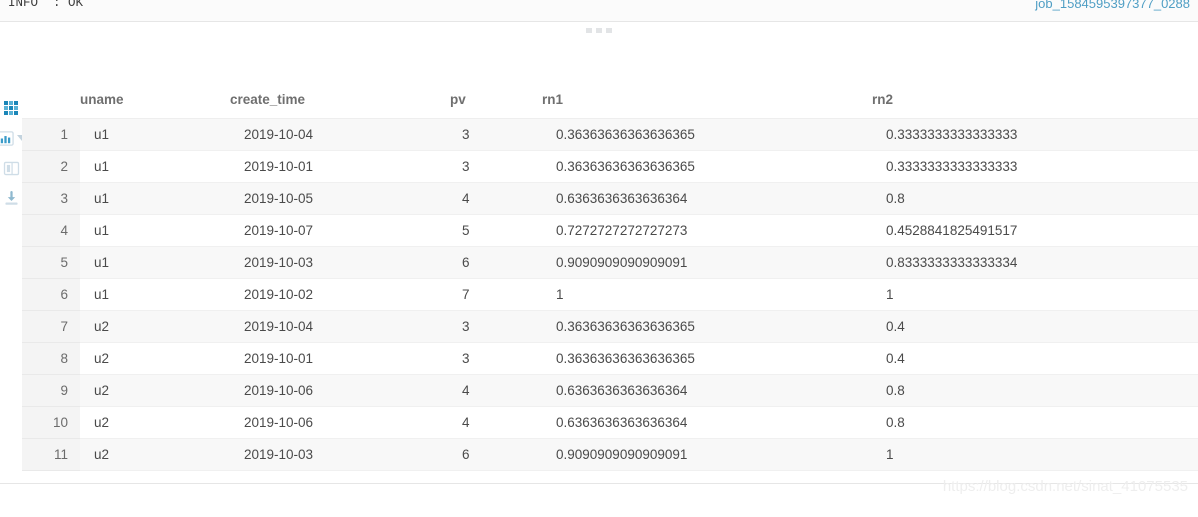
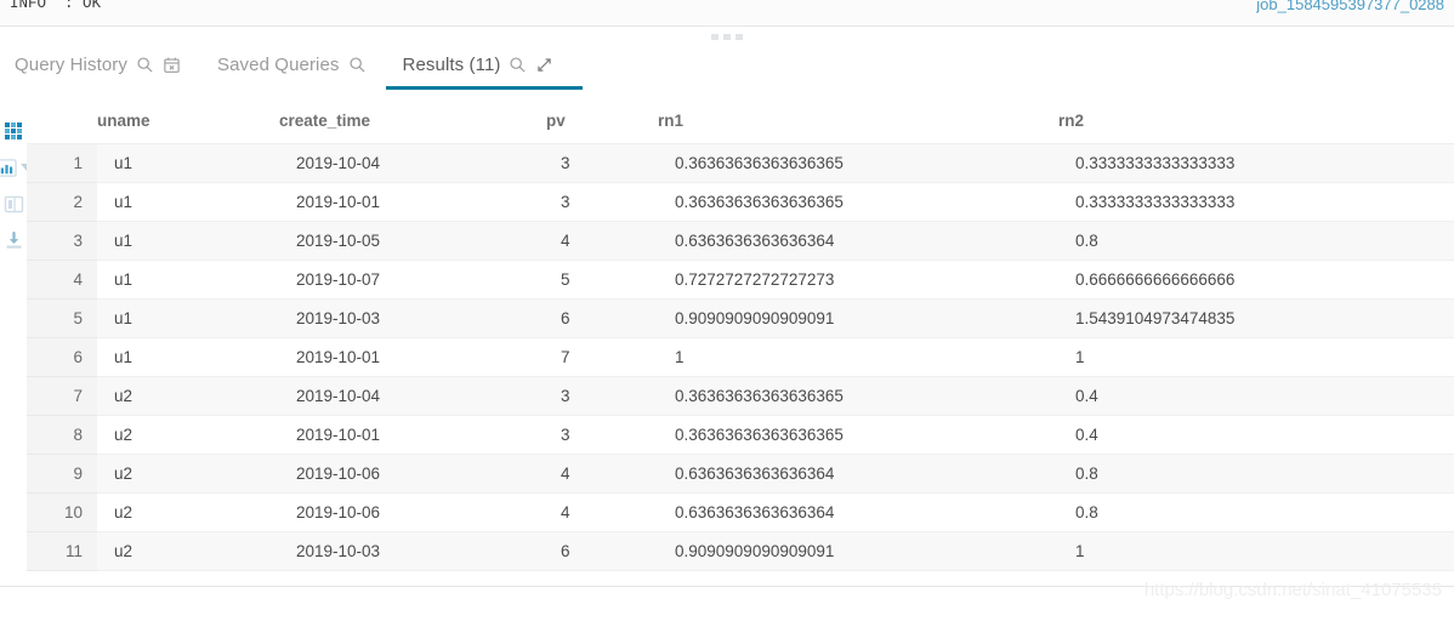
  INFO : OK
  job_1584595397377_0288
+ Query History
+ Saved Queries
+ Results (11)
  	uname	create_time	pv	rn1	rn2
  1	u1	2019-10-04	3	0.36363636363636365	0.3333333333333333
  2	u1	2019-10-01	3	0.36363636363636365	0.3333333333333333
  3	u1	2019-10-05	4	0.6363636363636364	0.8
- 4	u1	2019-10-07	5	0.7272727272727273	0.4528841825491517
+ 4	u1	2019-10-07	5	0.7272727272727273	0.6666666666666666
- 5	u1	2019-10-03	6	0.9090909090909091	0.8333333333333334
+ 5	u1	2019-10-03	6	0.9090909090909091	1.5439104973474835
- 6	u1	2019-10-02	7	1	1
+ 6	u1	2019-10-01	7	1	1
  7	u2	2019-10-04	3	0.36363636363636365	0.4
  8	u2	2019-10-01	3	0.36363636363636365	0.4
  9	u2	2019-10-06	4	0.6363636363636364	0.8
  10	u2	2019-10-06	4	0.6363636363636364	0.8
  11	u2	2019-10-03	6	0.9090909090909091	1
  https://blog.csdn.net/sinat_41075535
